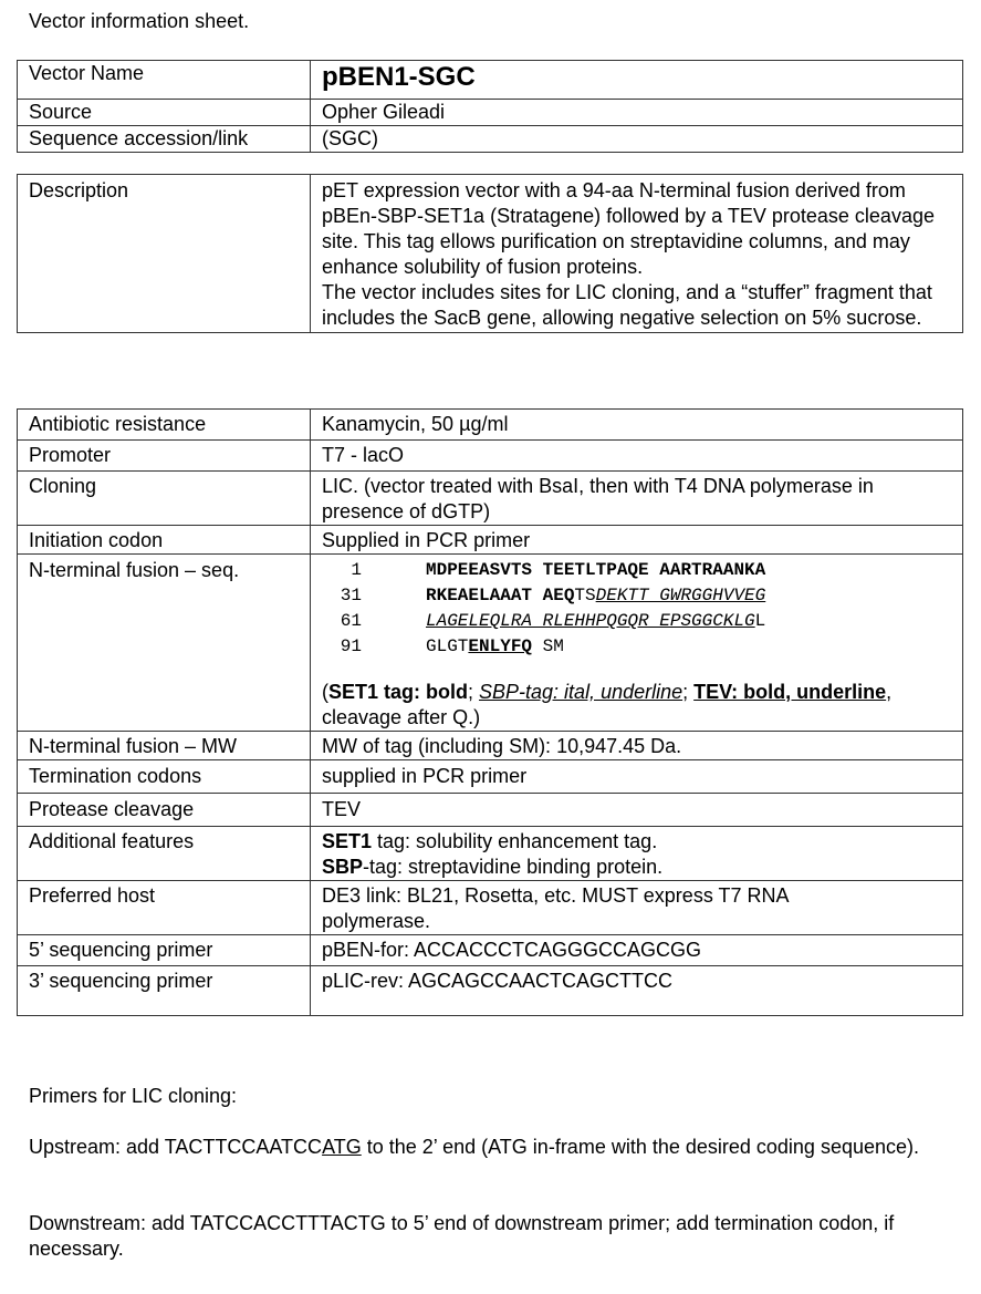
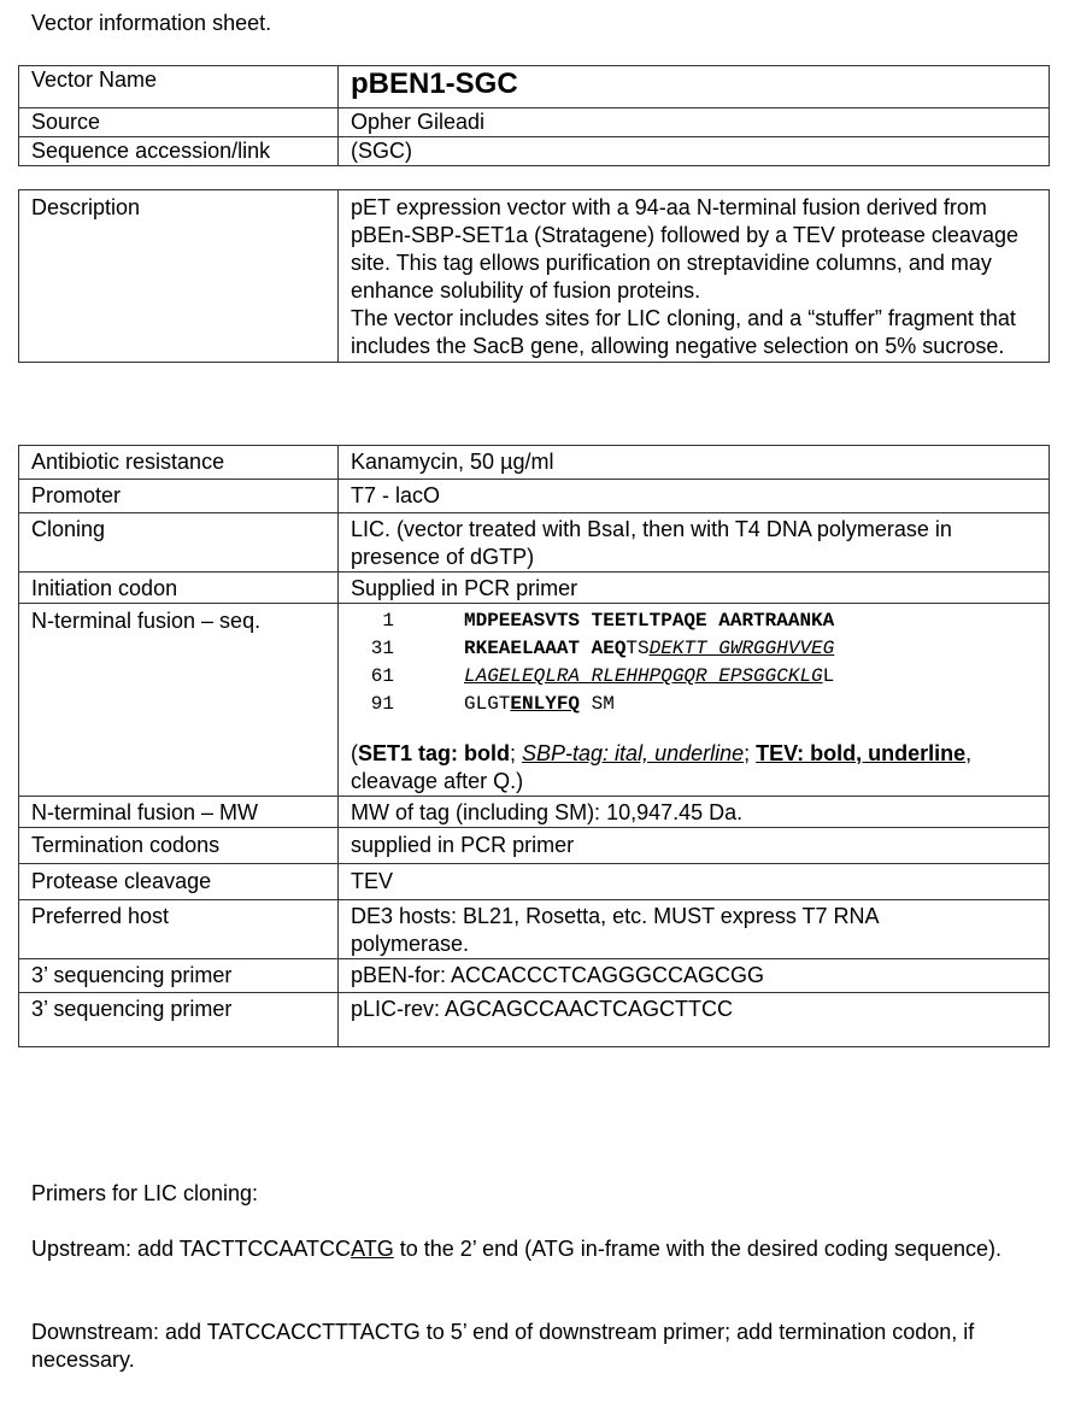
  Vector information sheet.
  Vector Name	pBEN1-SGC
  Source	Opher Gileadi
  Sequence accession/link	(SGC)
  Description	pET expression vector with a 94-aa N-terminal fusion derived from pBEn-SBP-SET1a (Stratagene) followed by a TEV protease cleavage site. This tag ellows purification on streptavidine columns, and may enhance solubility of fusion proteins. The vector includes sites for LIC cloning, and a “stuffer” fragment that includes the SacB gene, allowing negative selection on 5% sucrose.
  Antibiotic resistance	Kanamycin, 50 µg/ml
  Promoter	T7 - lacO
  Cloning	LIC. (vector treated with BsaI, then with T4 DNA polymerase in presence of dGTP)
  Initiation codon	Supplied in PCR primer
  N-terminal fusion – seq.	1 MDPEEASVTS TEETLTPAQE AARTRAANKA31 RKEAELAAAT AEQTSDEKTT GWRGGHVVEG61 LAGELEQLRA RLEHHPQGQR EPSGGCKLGL91 GLGTENLYFQ SM (SET1 tag: bold; SBP-tag: ital, underline; TEV: bold, underline, cleavage after Q.)
  N-terminal fusion – MW	MW of tag (including SM): 10,947.45 Da.
  Termination codons	supplied in PCR primer
  Protease cleavage	TEV
- Additional features	SET1 tag: solubility enhancement tag. SBP-tag: streptavidine binding protein.
- Preferred host	DE3 link: BL21, Rosetta, etc. MUST express T7 RNA polymerase.
+ Preferred host	DE3 hosts: BL21, Rosetta, etc. MUST express T7 RNA polymerase.
- 5’ sequencing primer	pBEN-for: ACCACCCTCAGGGCCAGCGG
+ 3’ sequencing primer	pBEN-for: ACCACCCTCAGGGCCAGCGG
  3’ sequencing primer	pLIC-rev: AGCAGCCAACTCAGCTTCC
  Primers for LIC cloning:
  Upstream: add TACTTCCAATCCATG to the 2’ end (ATG in-frame with the desired coding sequence).
  Downstream: add TATCCACCTTTACTG to 5’ end of downstream primer; add termination codon, if necessary.
